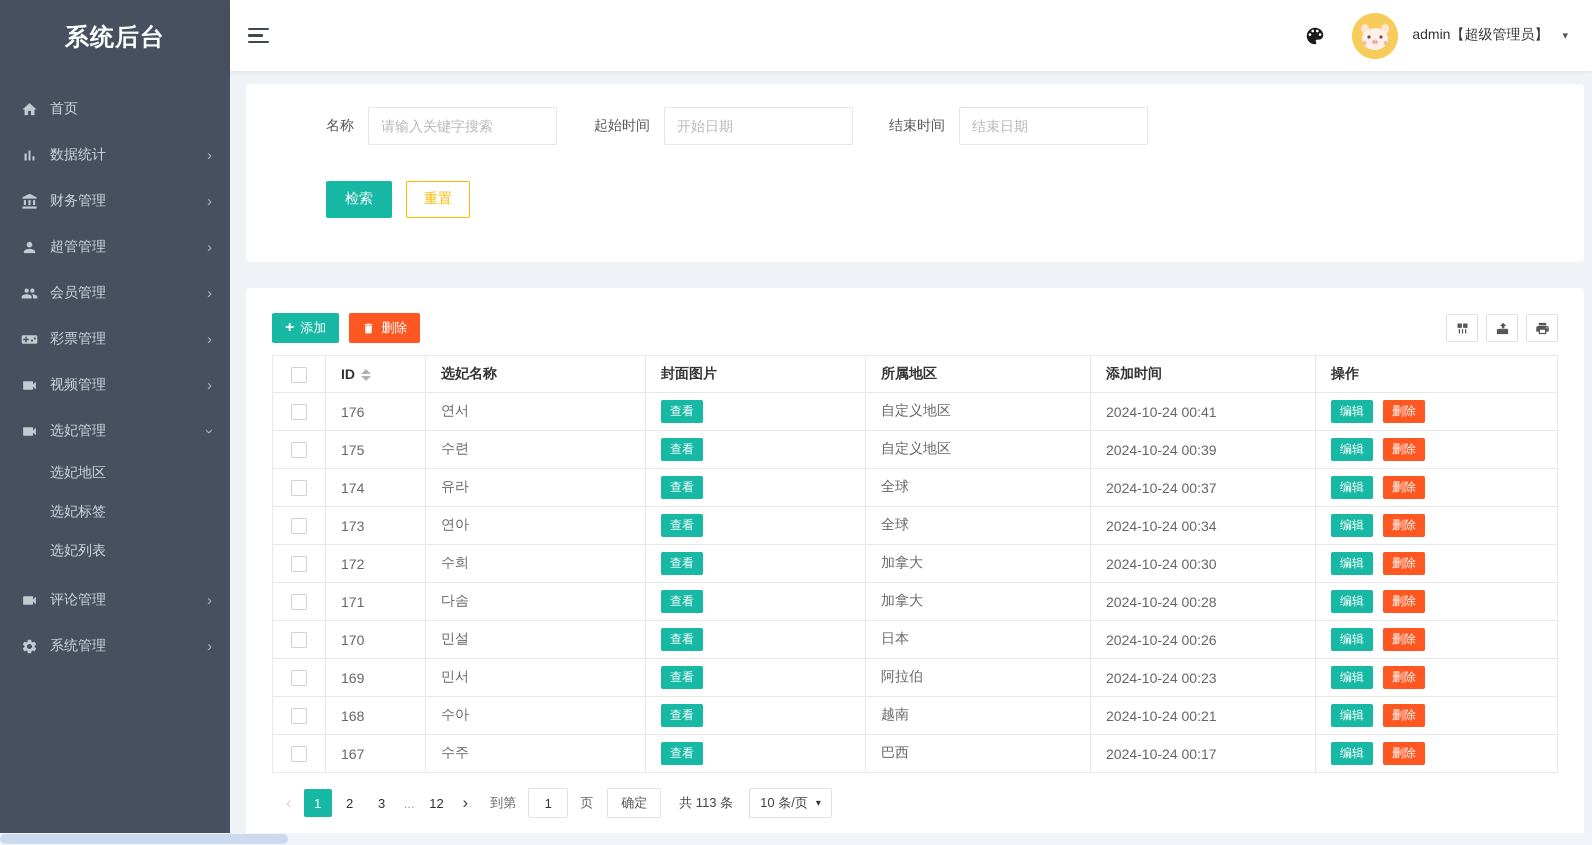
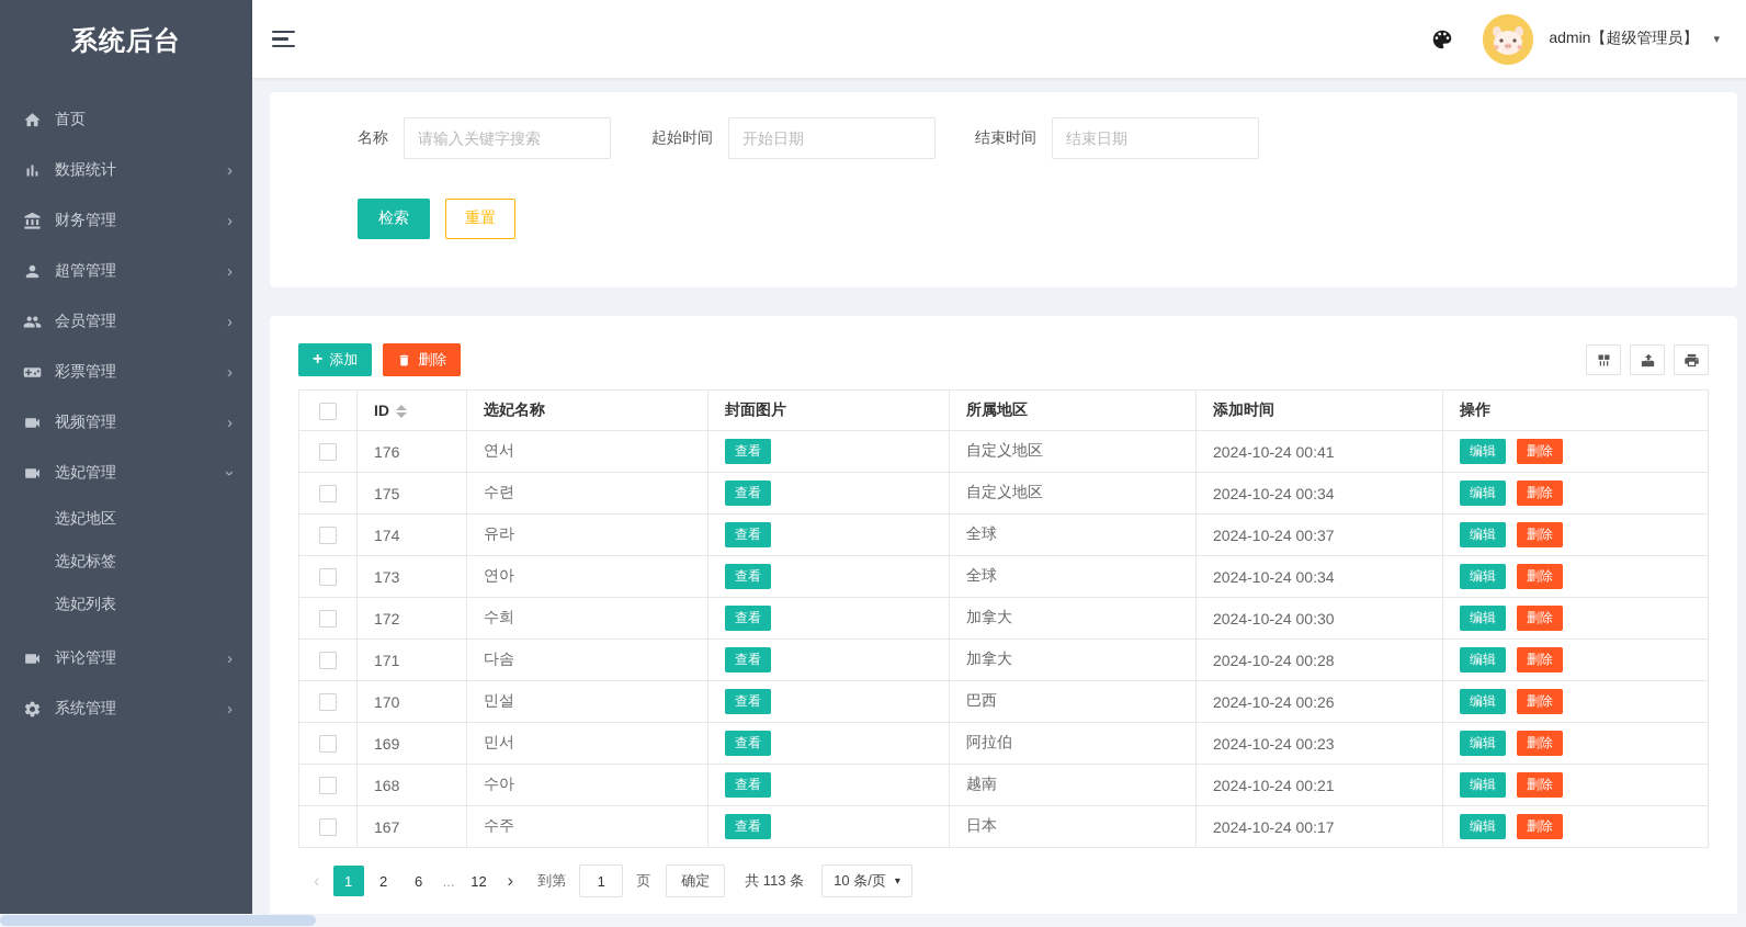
  系统后台
  首页
  数据统计
  ›
  财务管理
  ›
  超管管理
  ›
  会员管理
  ›
  彩票管理
  ›
  视频管理
  ›
  选妃管理
  选妃地区
  选妃标签
  选妃列表
  评论管理
  ›
  系统管理
  ›
  admin【超级管理员】
  ▾
  名称
  请输入关键字搜索
  起始时间
  开始日期
  结束时间
  结束日期
  检索
  重置
  +
  添加
  删除
  	ID	选妃名称	封面图片	所属地区	添加时间	操作
  	176	연서	查看	自定义地区	2024-10-24 00:41	编辑 删除
- 	175	수련	查看	自定义地区	2024-10-24 00:39	编辑 删除
+ 	175	수련	查看	自定义地区	2024-10-24 00:34	编辑 删除
  	174	유라	查看	全球	2024-10-24 00:37	编辑 删除
  	173	연아	查看	全球	2024-10-24 00:34	编辑 删除
  	172	수희	查看	加拿大	2024-10-24 00:30	编辑 删除
  	171	다솜	查看	加拿大	2024-10-24 00:28	编辑 删除
- 	170	민설	查看	日本	2024-10-24 00:26	编辑 删除
+ 	170	민설	查看	巴西	2024-10-24 00:26	编辑 删除
  	169	민서	查看	阿拉伯	2024-10-24 00:23	编辑 删除
  	168	수아	查看	越南	2024-10-24 00:21	编辑 删除
- 	167	수주	查看	巴西	2024-10-24 00:17	编辑 删除
+ 	167	수주	查看	日本	2024-10-24 00:17	编辑 删除
  ‹
  1
  2
- 3
+ 6
  ...
  12
  ›
  到第
  1
  页
  确定
  共 113 条
  10 条/页
  ▾
